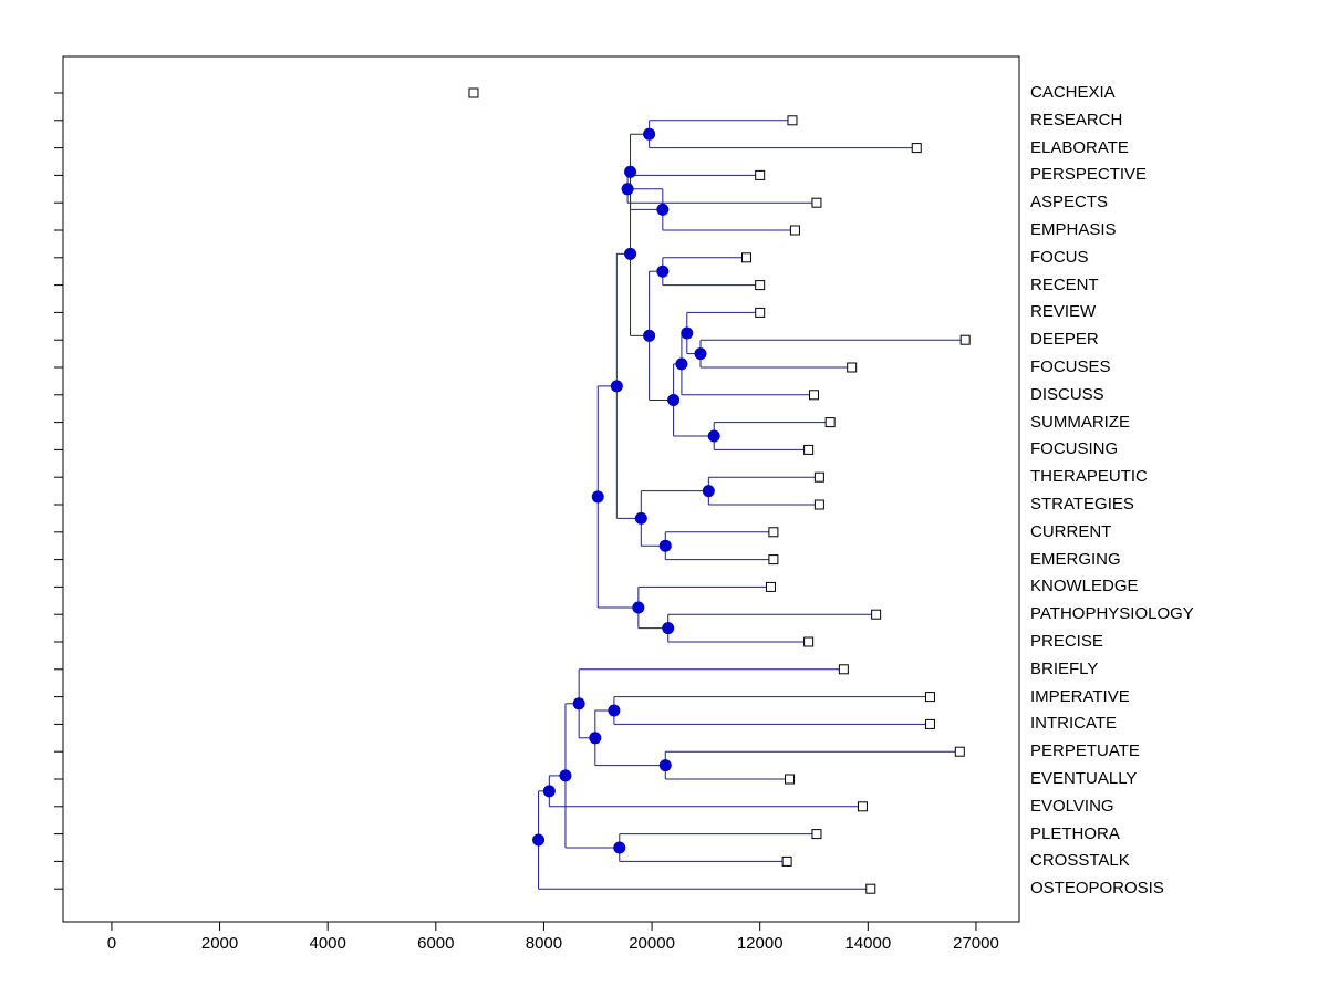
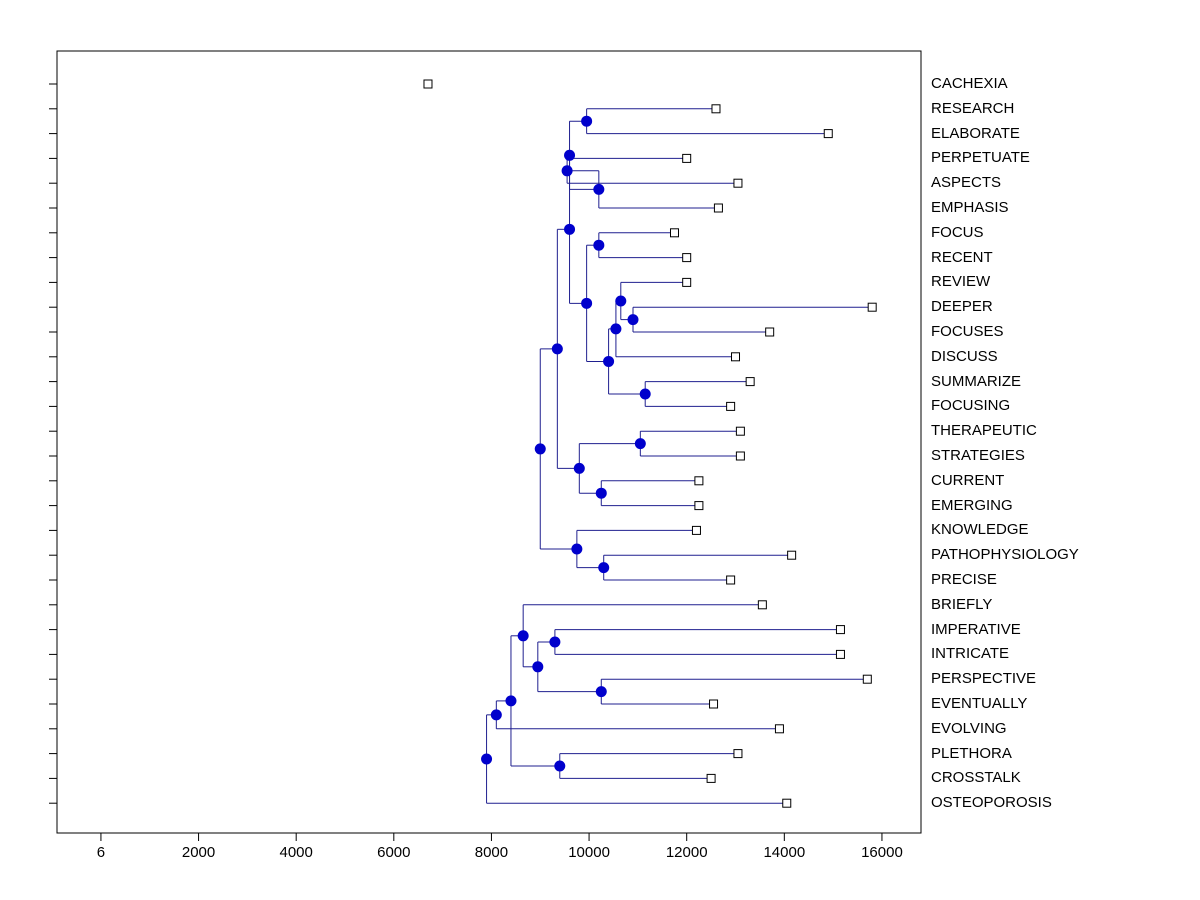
  CACHEXIA
  RESEARCH
  ELABORATE
- PERSPECTIVE
+ PERPETUATE
  ASPECTS
  EMPHASIS
  FOCUS
  RECENT
  REVIEW
  DEEPER
  FOCUSES
  DISCUSS
  SUMMARIZE
  FOCUSING
  THERAPEUTIC
  STRATEGIES
  CURRENT
  EMERGING
  KNOWLEDGE
  PATHOPHYSIOLOGY
  PRECISE
  BRIEFLY
  IMPERATIVE
  INTRICATE
- PERPETUATE
+ PERSPECTIVE
  EVENTUALLY
  EVOLVING
  PLETHORA
  CROSSTALK
  OSTEOPOROSIS
- 0
+ 6
  2000
  4000
  6000
  8000
- 20000
+ 10000
  12000
  14000
- 27000
+ 16000
